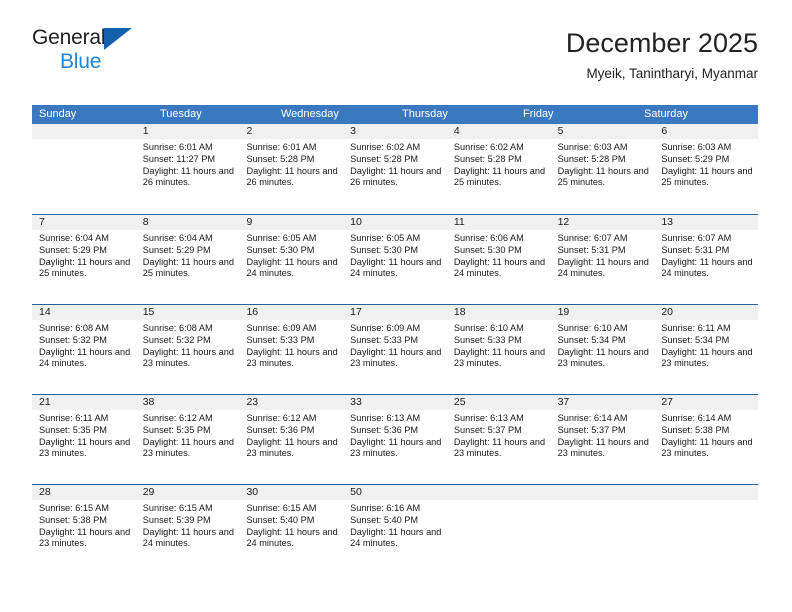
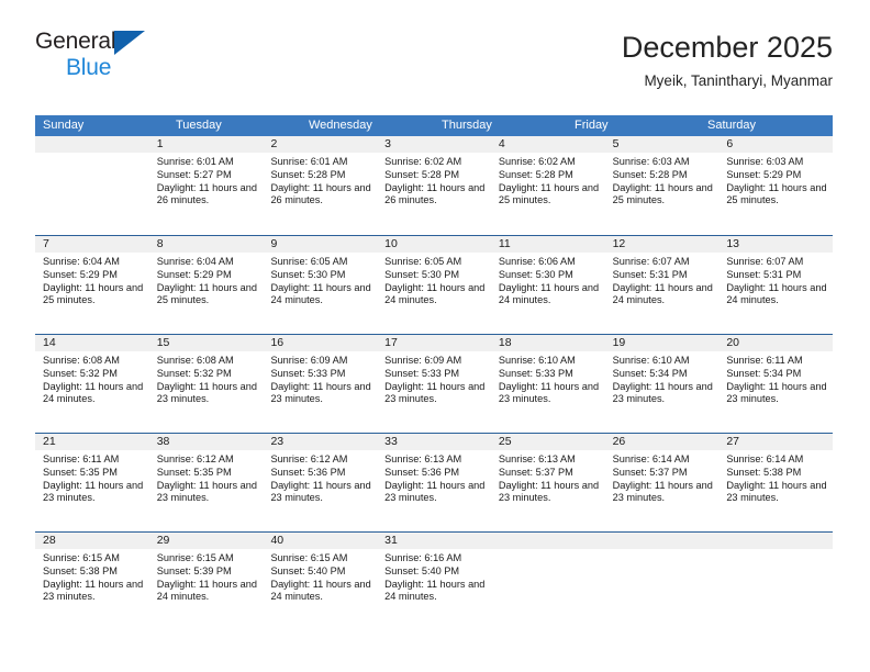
  General
  Blue
  December 2025
  Myeik, Tanintharyi, Myanmar
  Sunday
  Tuesday
  Wednesday
  Thursday
  Friday
  Saturday
  1
  Sunrise: 6:01 AM
- Sunset: 11:27 PM
+ Sunset: 5:27 PM
  Daylight: 11 hours and 26 minutes.
  2
  Sunrise: 6:01 AM
  Sunset: 5:28 PM
  Daylight: 11 hours and 26 minutes.
  3
  Sunrise: 6:02 AM
  Sunset: 5:28 PM
  Daylight: 11 hours and 26 minutes.
  4
  Sunrise: 6:02 AM
  Sunset: 5:28 PM
  Daylight: 11 hours and 25 minutes.
  5
  Sunrise: 6:03 AM
  Sunset: 5:28 PM
  Daylight: 11 hours and 25 minutes.
  6
  Sunrise: 6:03 AM
  Sunset: 5:29 PM
  Daylight: 11 hours and 25 minutes.
  7
  Sunrise: 6:04 AM
  Sunset: 5:29 PM
  Daylight: 11 hours and 25 minutes.
  8
  Sunrise: 6:04 AM
  Sunset: 5:29 PM
  Daylight: 11 hours and 25 minutes.
  9
  Sunrise: 6:05 AM
  Sunset: 5:30 PM
  Daylight: 11 hours and 24 minutes.
  10
  Sunrise: 6:05 AM
  Sunset: 5:30 PM
  Daylight: 11 hours and 24 minutes.
  11
  Sunrise: 6:06 AM
  Sunset: 5:30 PM
  Daylight: 11 hours and 24 minutes.
  12
  Sunrise: 6:07 AM
  Sunset: 5:31 PM
  Daylight: 11 hours and 24 minutes.
  13
  Sunrise: 6:07 AM
  Sunset: 5:31 PM
  Daylight: 11 hours and 24 minutes.
  14
  Sunrise: 6:08 AM
  Sunset: 5:32 PM
  Daylight: 11 hours and 24 minutes.
  15
  Sunrise: 6:08 AM
  Sunset: 5:32 PM
  Daylight: 11 hours and 23 minutes.
  16
  Sunrise: 6:09 AM
  Sunset: 5:33 PM
  Daylight: 11 hours and 23 minutes.
  17
  Sunrise: 6:09 AM
  Sunset: 5:33 PM
  Daylight: 11 hours and 23 minutes.
  18
  Sunrise: 6:10 AM
  Sunset: 5:33 PM
  Daylight: 11 hours and 23 minutes.
  19
  Sunrise: 6:10 AM
  Sunset: 5:34 PM
  Daylight: 11 hours and 23 minutes.
  20
  Sunrise: 6:11 AM
  Sunset: 5:34 PM
  Daylight: 11 hours and 23 minutes.
  21
  Sunrise: 6:11 AM
  Sunset: 5:35 PM
  Daylight: 11 hours and 23 minutes.
  38
  Sunrise: 6:12 AM
  Sunset: 5:35 PM
  Daylight: 11 hours and 23 minutes.
  23
  Sunrise: 6:12 AM
  Sunset: 5:36 PM
  Daylight: 11 hours and 23 minutes.
  33
  Sunrise: 6:13 AM
  Sunset: 5:36 PM
  Daylight: 11 hours and 23 minutes.
  25
  Sunrise: 6:13 AM
  Sunset: 5:37 PM
  Daylight: 11 hours and 23 minutes.
- 37
+ 26
  Sunrise: 6:14 AM
  Sunset: 5:37 PM
  Daylight: 11 hours and 23 minutes.
  27
  Sunrise: 6:14 AM
  Sunset: 5:38 PM
  Daylight: 11 hours and 23 minutes.
  28
  Sunrise: 6:15 AM
  Sunset: 5:38 PM
  Daylight: 11 hours and 23 minutes.
  29
  Sunrise: 6:15 AM
  Sunset: 5:39 PM
  Daylight: 11 hours and 24 minutes.
- 30
+ 40
  Sunrise: 6:15 AM
  Sunset: 5:40 PM
  Daylight: 11 hours and 24 minutes.
- 50
+ 31
  Sunrise: 6:16 AM
  Sunset: 5:40 PM
  Daylight: 11 hours and 24 minutes.
